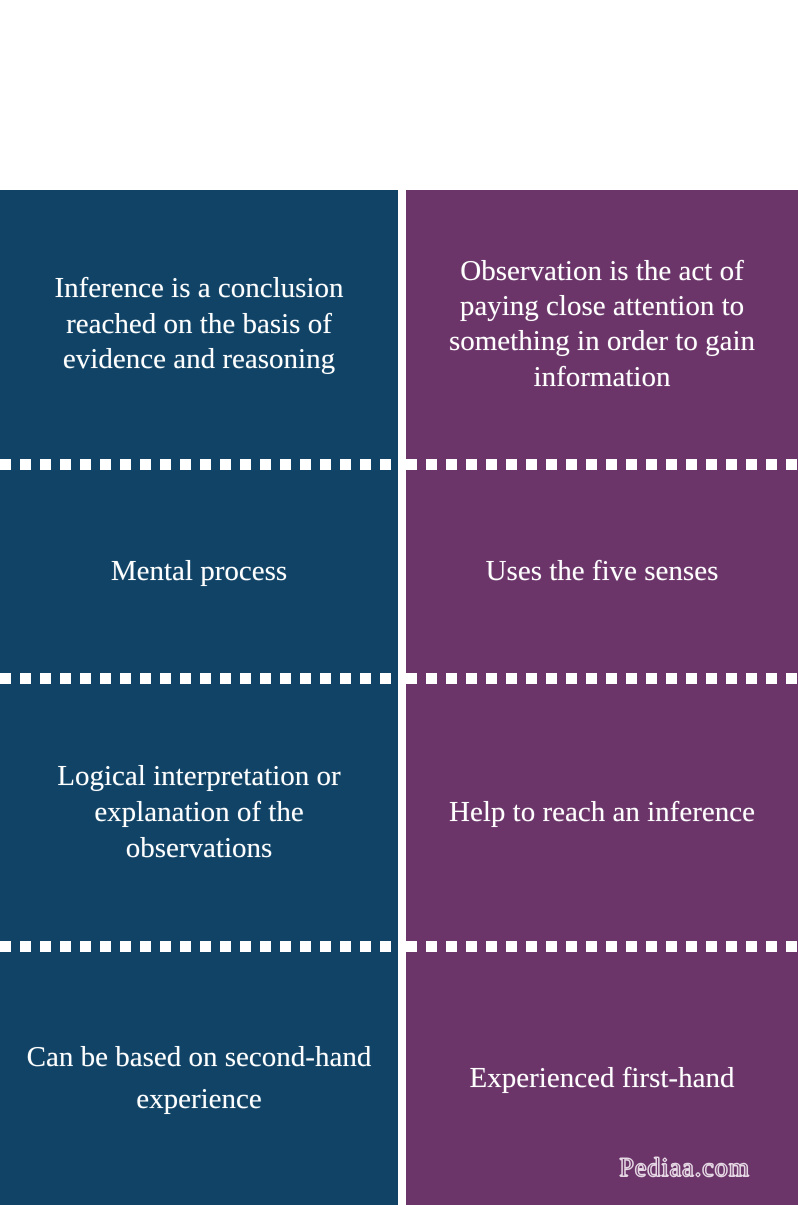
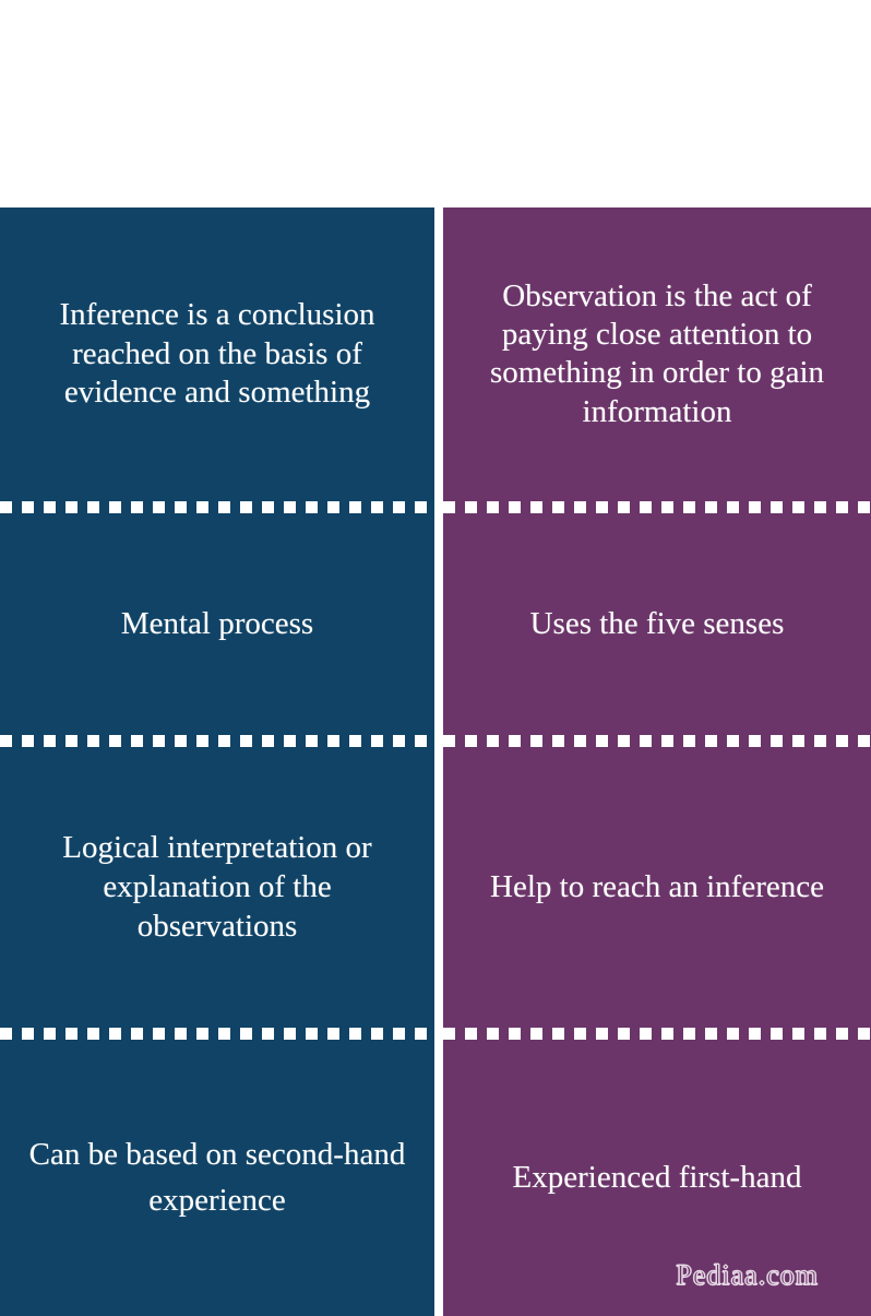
- Inference is a conclusion reached on the basis of evidence and reasoning
+ Inference is a conclusion reached on the basis of evidence and something
  Mental process
  Logical interpretation or explanation of the observations
  Can be based on second-hand experience
  Observation is the act of paying close attention to something in order to gain information
  Uses the five senses
  Help to reach an inference
  Experienced first-hand
  Pediaa.com
